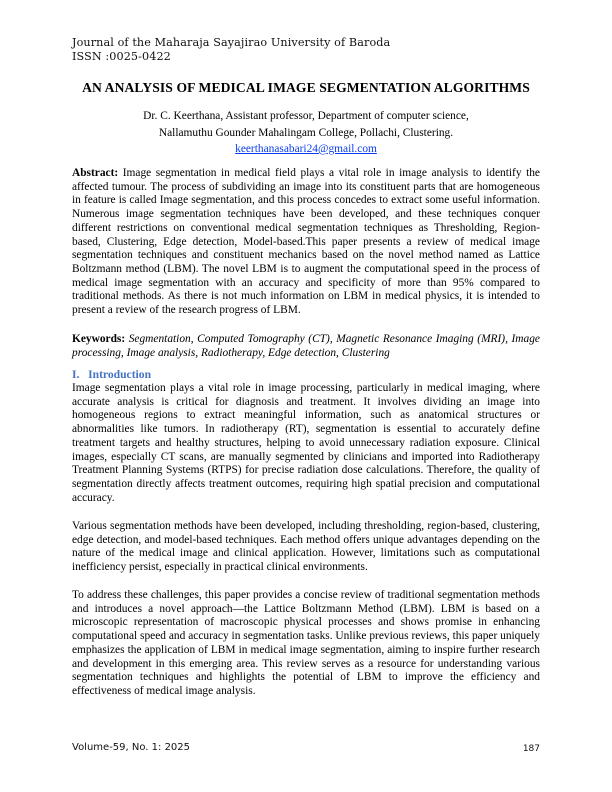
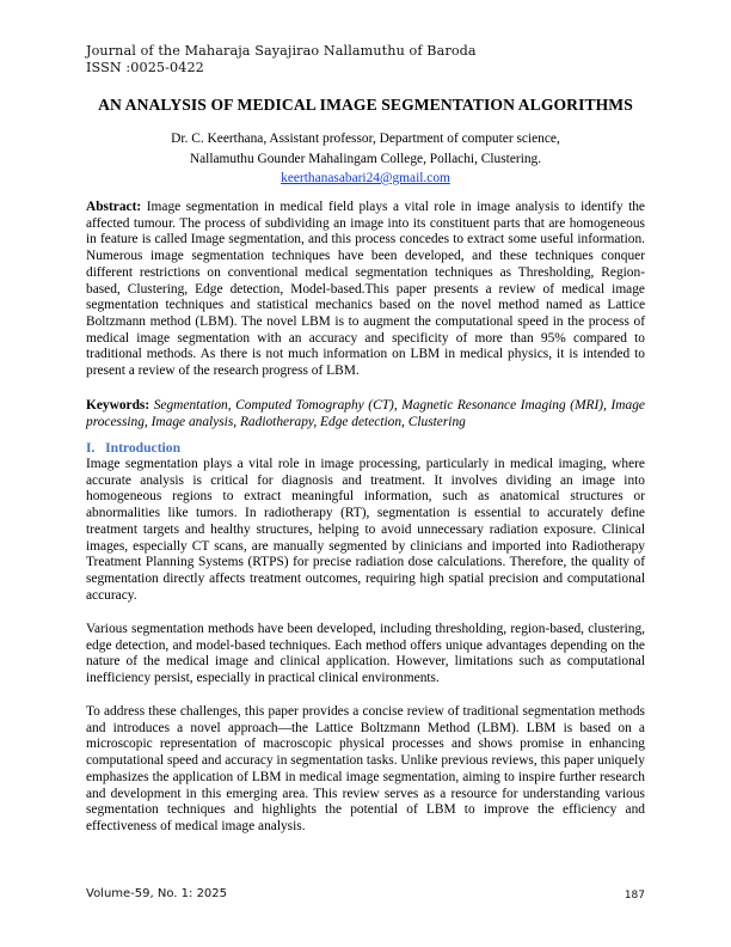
- Journal of the Maharaja Sayajirao University of Baroda
+ Journal of the Maharaja Sayajirao Nallamuthu of Baroda
  ISSN :0025-0422
  AN ANALYSIS OF MEDICAL IMAGE SEGMENTATION ALGORITHMS
  Dr. C. Keerthana, Assistant professor, Department of computer science,
  Nallamuthu Gounder Mahalingam College, Pollachi, Clustering.
  keerthanasabari24@gmail.com
- Abstract: Image segmentation in medical field plays a vital role in image analysis to identify the affected tumour. The process of subdividing an image into its constituent parts that are homogeneous in feature is called Image segmentation, and this process concedes to extract some useful information. Numerous image segmentation techniques have been developed, and these techniques conquer different restrictions on conventional medical segmentation techniques as Thresholding, Region-based, Clustering, Edge detection, Model-based.This paper presents a review of medical image segmentation techniques and constituent mechanics based on the novel method named as Lattice Boltzmann method (LBM). The novel LBM is to augment the computational speed in the process of medical image segmentation with an accuracy and specificity of more than 95% compared to traditional methods. As there is not much information on LBM in medical physics, it is intended to present a review of the research progress of LBM.
+ Abstract: Image segmentation in medical field plays a vital role in image analysis to identify the affected tumour. The process of subdividing an image into its constituent parts that are homogeneous in feature is called Image segmentation, and this process concedes to extract some useful information. Numerous image segmentation techniques have been developed, and these techniques conquer different restrictions on conventional medical segmentation techniques as Thresholding, Region-based, Clustering, Edge detection, Model-based.This paper presents a review of medical image segmentation techniques and statistical mechanics based on the novel method named as Lattice Boltzmann method (LBM). The novel LBM is to augment the computational speed in the process of medical image segmentation with an accuracy and specificity of more than 95% compared to traditional methods. As there is not much information on LBM in medical physics, it is intended to present a review of the research progress of LBM.
  Keywords: Segmentation, Computed Tomography (CT), Magnetic Resonance Imaging (MRI), Image processing, Image analysis, Radiotherapy, Edge detection, Clustering
  I. Introduction
  Image segmentation plays a vital role in image processing, particularly in medical imaging, where accurate analysis is critical for diagnosis and treatment. It involves dividing an image into homogeneous regions to extract meaningful information, such as anatomical structures or abnormalities like tumors. In radiotherapy (RT), segmentation is essential to accurately define treatment targets and healthy structures, helping to avoid unnecessary radiation exposure. Clinical images, especially CT scans, are manually segmented by clinicians and imported into Radiotherapy Treatment Planning Systems (RTPS) for precise radiation dose calculations. Therefore, the quality of segmentation directly affects treatment outcomes, requiring high spatial precision and computational accuracy.
  Various segmentation methods have been developed, including thresholding, region-based, clustering, edge detection, and model-based techniques. Each method offers unique advantages depending on the nature of the medical image and clinical application. However, limitations such as computational inefficiency persist, especially in practical clinical environments.
  To address these challenges, this paper provides a concise review of traditional segmentation methods and introduces a novel approach—the Lattice Boltzmann Method (LBM). LBM is based on a microscopic representation of macroscopic physical processes and shows promise in enhancing computational speed and accuracy in segmentation tasks. Unlike previous reviews, this paper uniquely emphasizes the application of LBM in medical image segmentation, aiming to inspire further research and development in this emerging area. This review serves as a resource for understanding various segmentation techniques and highlights the potential of LBM to improve the efficiency and effectiveness of medical image analysis.
  Volume-59, No. 1: 2025
  187
